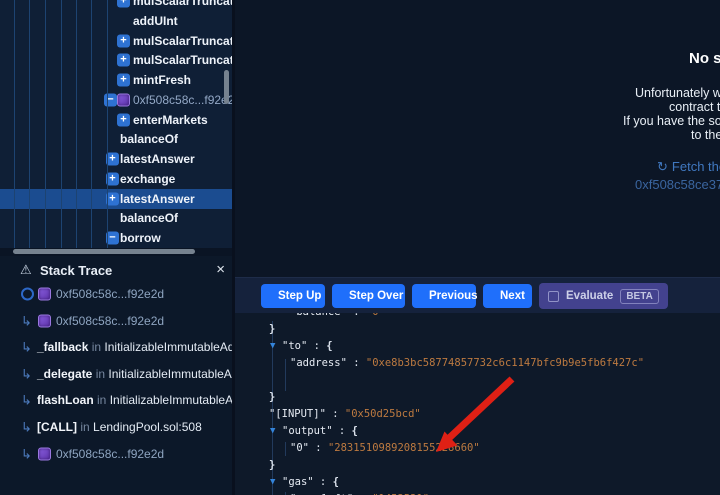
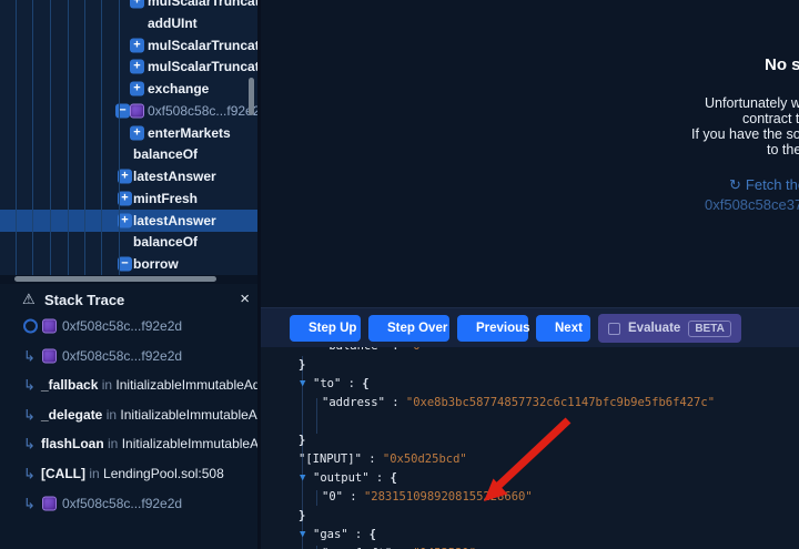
  +
  mulScalarTruncat
  addUInt
  +
  mulScalarTruncat
  +
  mulScalarTruncat
  +
- mintFresh
+ exchange
  −
  0xf508c58c...f922
  +
  enterMarkets
  balanceOf
  +
  latestAnswer
  +
- exchange
+ mintFresh
  +
  latestAnswer
  balanceOf
  −
  borrow
  ⚠
  Stack Trace
  ×
  0xf508c58c...f92e2d
  ↳
  0xf508c58c...f92e2d
  ↳
  _fallback in InitializableImmutableAd
  ↳
  _delegate in InitializableImmutableA
  ↳
  flashLoan in InitializableImmutableA
  ↳
  [CALL] in LendingPool.sol:508
  ↳
  0xf508c58c...f92e2d
  No s
  Unfortunately w
  contract t
  If you have the so
  to the
  ↻ Fetch th
  0xf508c58ce3
  Step Up
  Step Over
  Previous
  Next
  Evaluate
  BETA
  }
  ▼
  "to" : {
  "address" : "0xe8b3bc58774857732c6c1147bfc9b9e5fb6f427c"
  }
  "[INPUT]" : "0x50d25bcd"
  ▼
  "output" : {
  "0" : "28315109892081558660"
  }
  ▼
  "gas" : {
